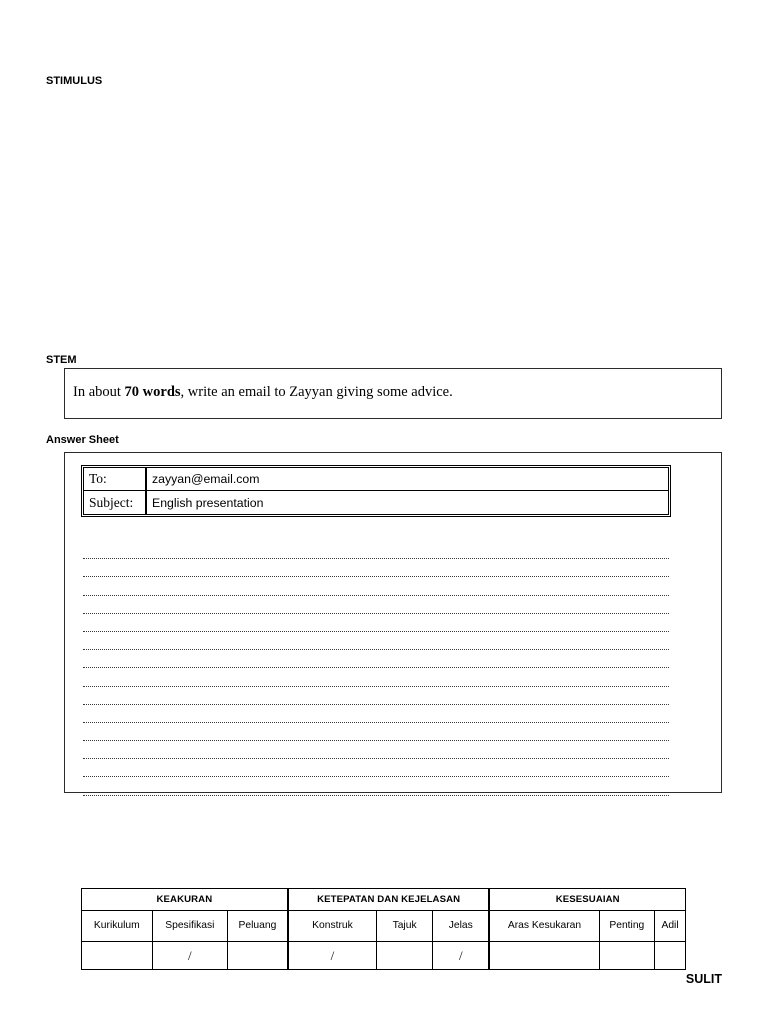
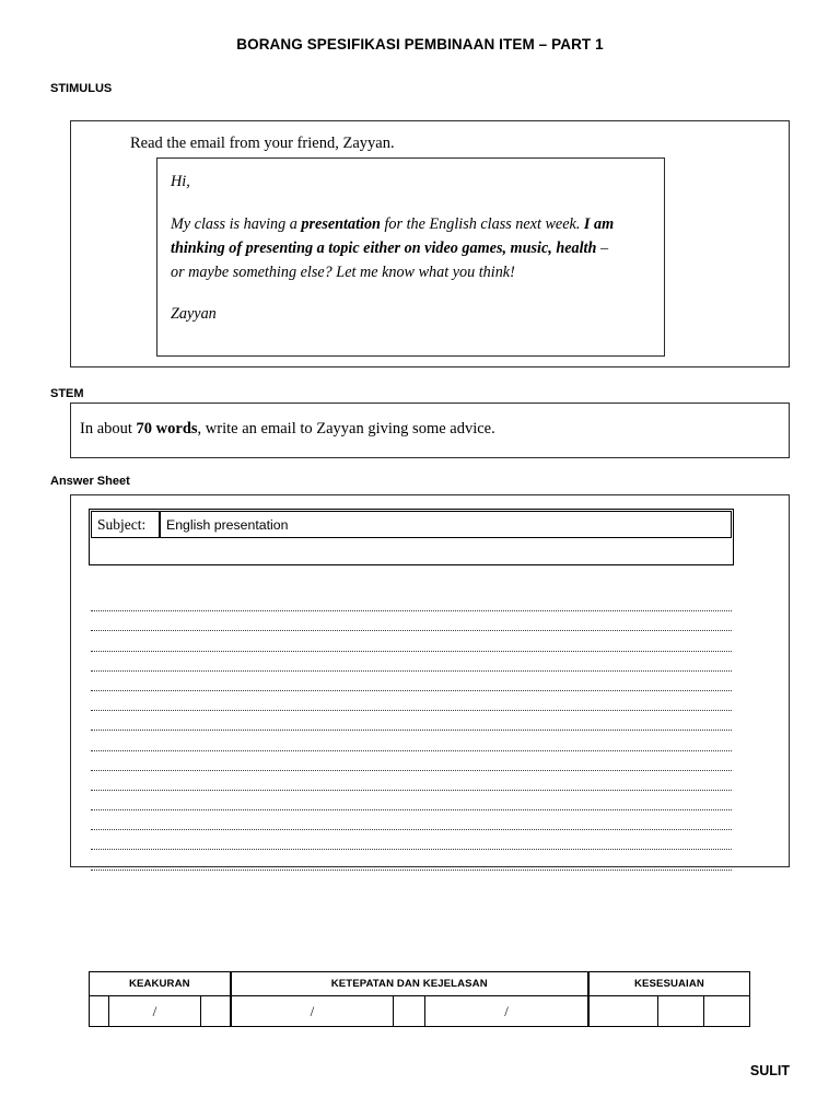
+ BORANG SPESIFIKASI PEMBINAAN ITEM – PART 1
  STIMULUS
+ Read the email from your friend, Zayyan.
+ Hi,
+ My class is having a presentation for the English class next week. I am
+ thinking of presenting a topic either on video games, music, health –
+ or maybe something else? Let me know what you think!
+ Zayyan
  STEM
  In about 70 words, write an email to Zayyan giving some advice.
  Answer Sheet
- To:
- zayyan@email.com
  Subject:
  English presentation
  KEAKURAN	KETEPATAN DAN KEJELASAN	KESESUAIAN
- Kurikulum	Spesifikasi	Peluang	Konstruk	Tajuk	Jelas	Aras Kesukaran	Penting	Adil
  	/		/		/
  SULIT
